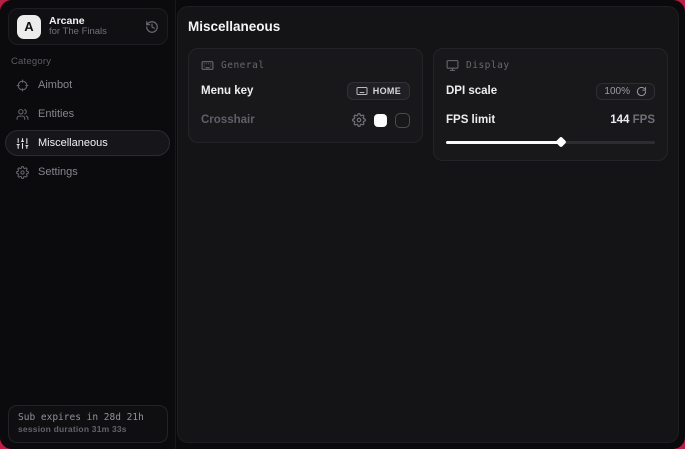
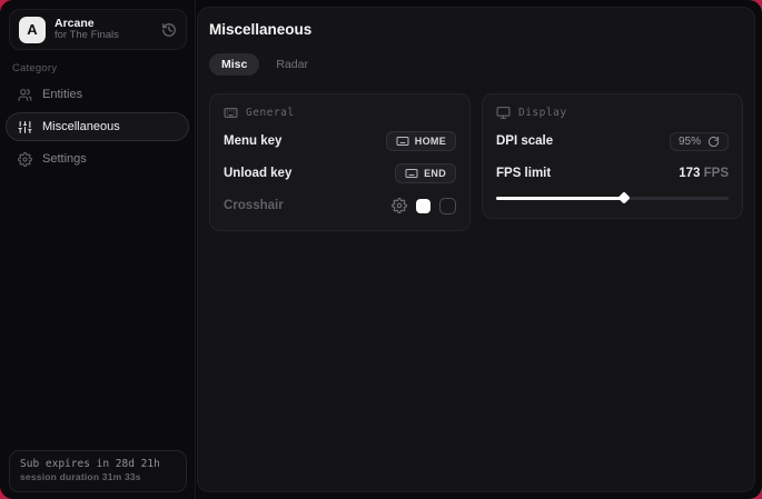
  A
  Arcane
  for The Finals
  Category
- Aimbot
  Entities
  Miscellaneous
  Settings
  Sub expires in 28d 21h
  session duration 31m 33s
  Miscellaneous
+ Misc
+ Radar
  General
  Menu key
  HOME
+ Unload key
+ END
  Crosshair
  Display
  DPI scale
- 100%
+ 95%
  FPS limit
- 144 FPS
+ 173 FPS
